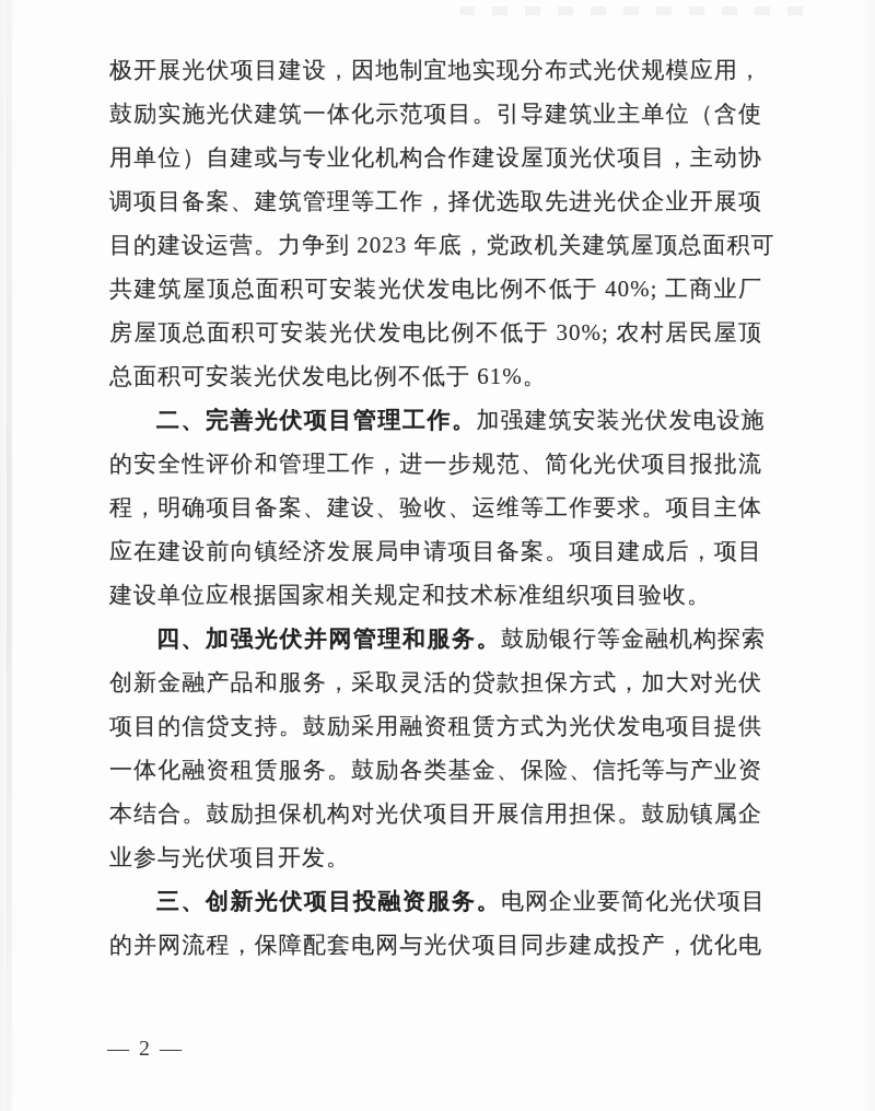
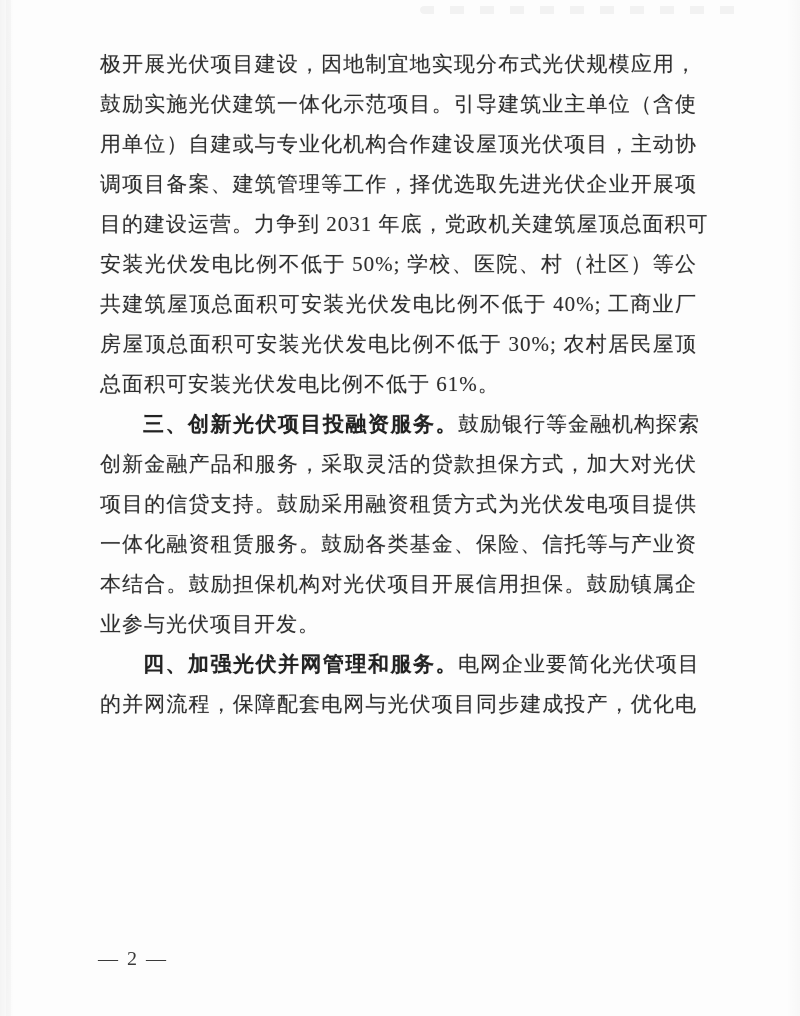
  极开展光伏项目建设，因地制宜地实现分布式光伏规模应用，
  鼓励实施光伏建筑一体化示范项目。引导建筑业主单位（含使
  用单位）自建或与专业化机构合作建设屋顶光伏项目，主动协
  调项目备案、建筑管理等工作，择优选取先进光伏企业开展项
- 目的建设运营。力争到 2023 年底，党政机关建筑屋顶总面积可
+ 目的建设运营。力争到 2031 年底，党政机关建筑屋顶总面积可
+ 安装光伏发电比例不低于 50%; 学校、医院、村（社区）等公
  共建筑屋顶总面积可安装光伏发电比例不低于 40%; 工商业厂
  房屋顶总面积可安装光伏发电比例不低于 30%; 农村居民屋顶
  总面积可安装光伏发电比例不低于 61%。
- 二、完善光伏项目管理工作。加强建筑安装光伏发电设施
- 的安全性评价和管理工作，进一步规范、简化光伏项目报批流
- 程，明确项目备案、建设、验收、运维等工作要求。项目主体
- 应在建设前向镇经济发展局申请项目备案。项目建成后，项目
- 建设单位应根据国家相关规定和技术标准组织项目验收。
- 四、加强光伏并网管理和服务。鼓励银行等金融机构探索
+ 三、创新光伏项目投融资服务。鼓励银行等金融机构探索
  创新金融产品和服务，采取灵活的贷款担保方式，加大对光伏
  项目的信贷支持。鼓励采用融资租赁方式为光伏发电项目提供
  一体化融资租赁服务。鼓励各类基金、保险、信托等与产业资
  本结合。鼓励担保机构对光伏项目开展信用担保。鼓励镇属企
  业参与光伏项目开发。
- 三、创新光伏项目投融资服务。电网企业要简化光伏项目
+ 四、加强光伏并网管理和服务。电网企业要简化光伏项目
  的并网流程，保障配套电网与光伏项目同步建成投产，优化电
  — 2 —
